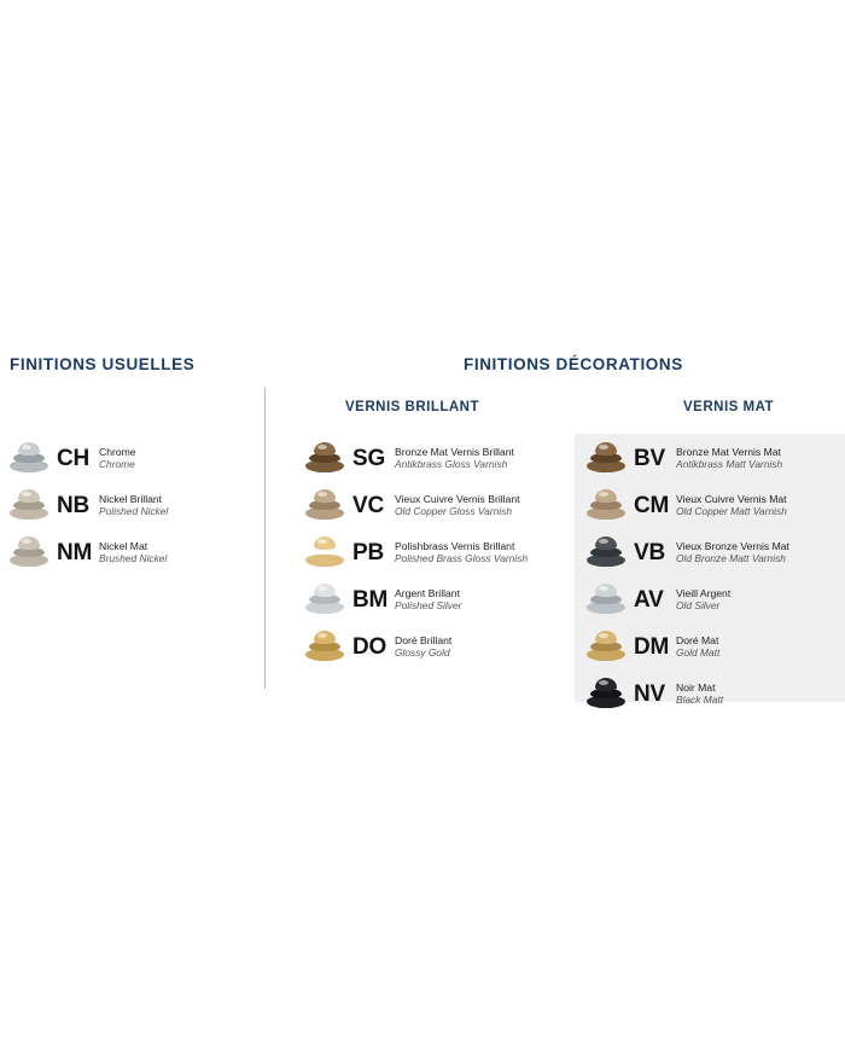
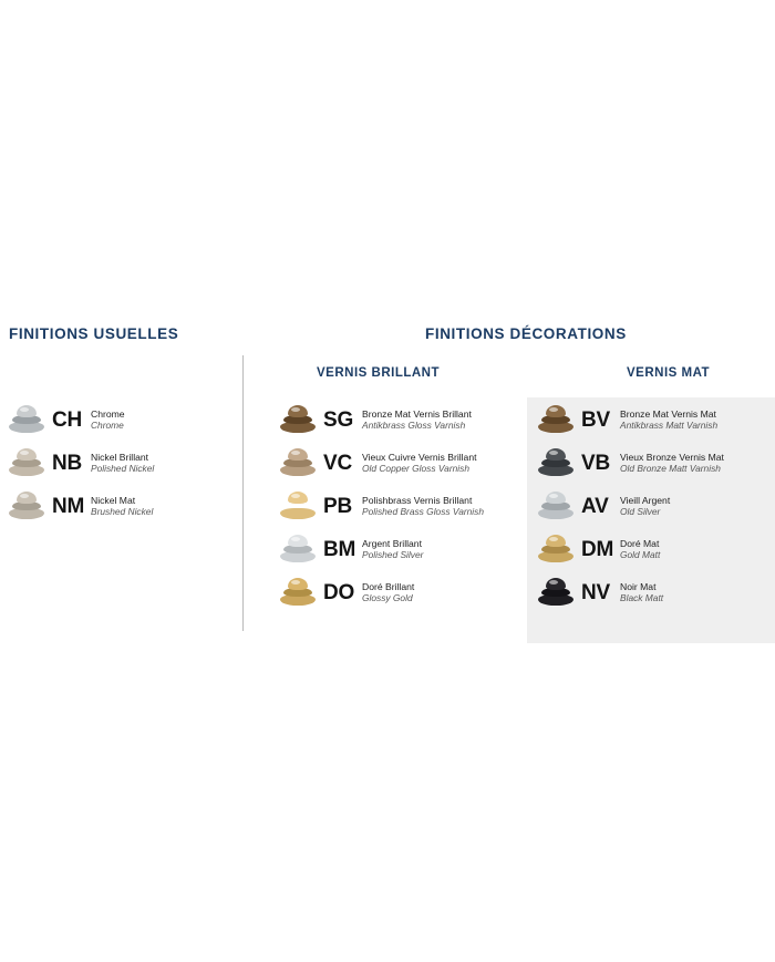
  FINITIONS USUELLES
  FINITIONS DÉCORATIONS
  VERNIS BRILLANT
  VERNIS MAT
  CH
  Chrome
  Chrome
  NB
  Nickel Brillant
  Polished Nickel
  NM
  Nickel Mat
  Brushed Nickel
  SG
  Bronze Mat Vernis Brillant
  Antikbrass Gloss Varnish
  VC
  Vieux Cuivre Vernis Brillant
  Old Copper Gloss Varnish
  PB
  Polishbrass Vernis Brillant
  Polished Brass Gloss Varnish
  BM
  Argent Brillant
  Polished Silver
  DO
  Doré Brillant
  Glossy Gold
  BV
  Bronze Mat Vernis Mat
  Antikbrass Matt Varnish
- CM
- Vieux Cuivre Vernis Mat
- Old Copper Matt Varnish
  VB
  Vieux Bronze Vernis Mat
  Old Bronze Matt Varnish
  AV
  Vieill Argent
  Old Silver
  DM
  Doré Mat
  Gold Matt
  NV
  Noir Mat
  Black Matt
